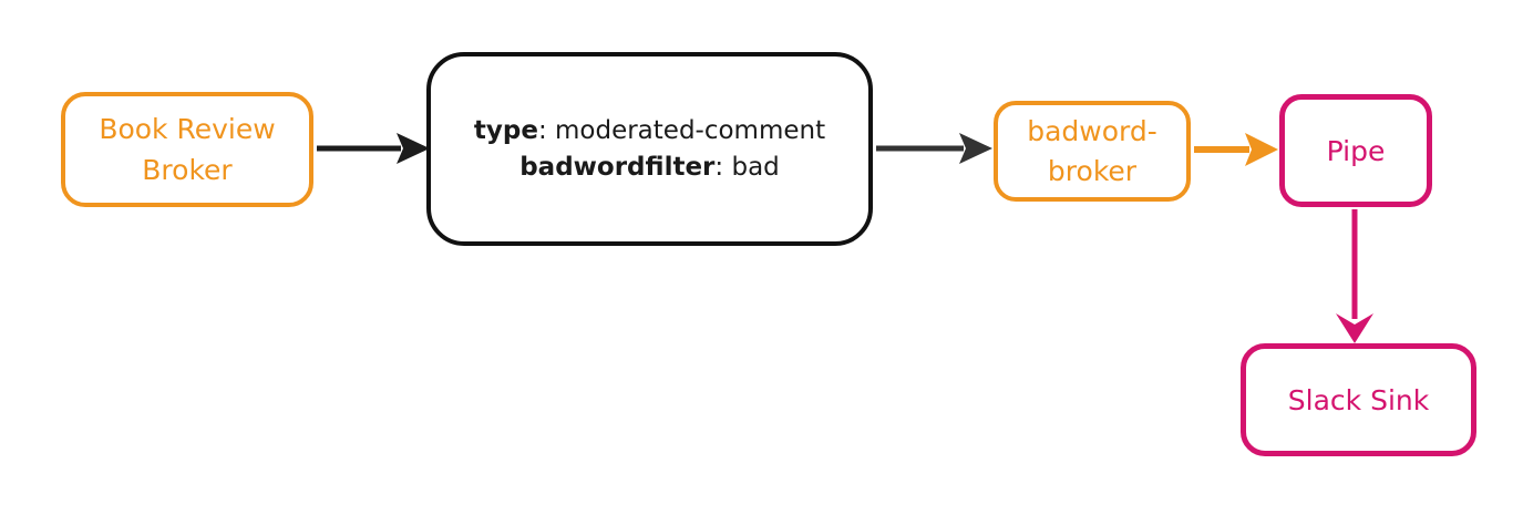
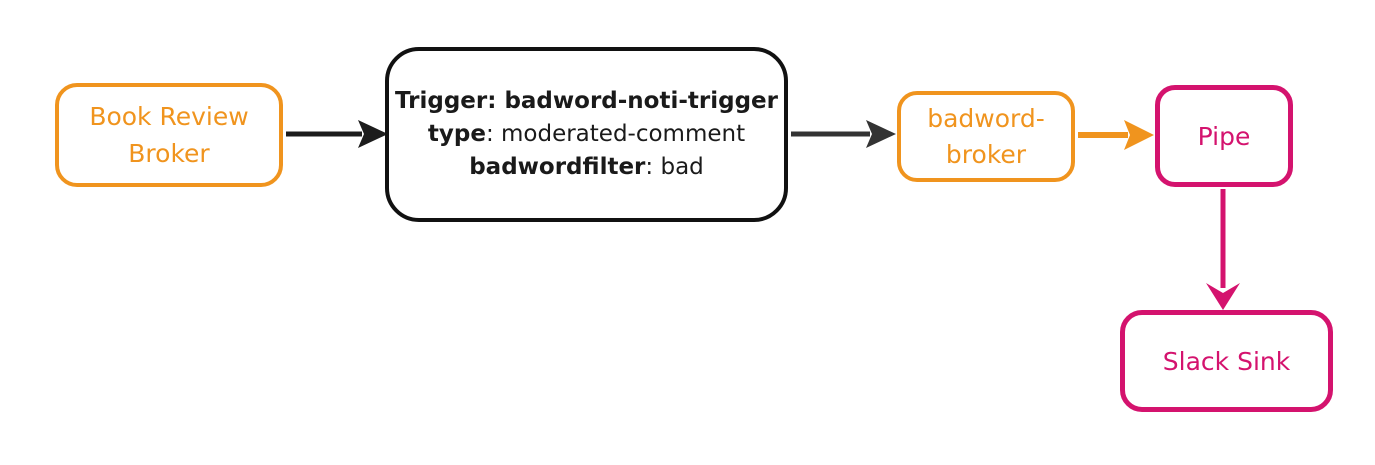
  Book Review
  Broker
+ Trigger: badword-noti-trigger
  type: moderated-comment
  badwordfilter: bad
  badword-
  broker
  Pipe
  Slack Sink
